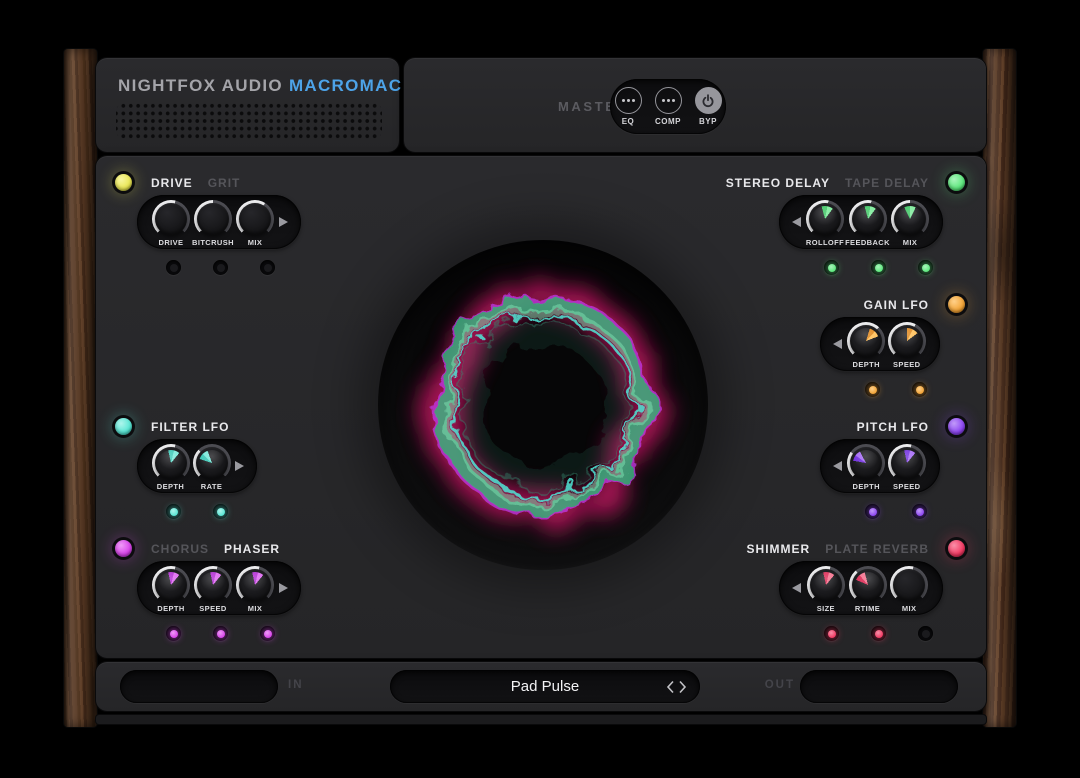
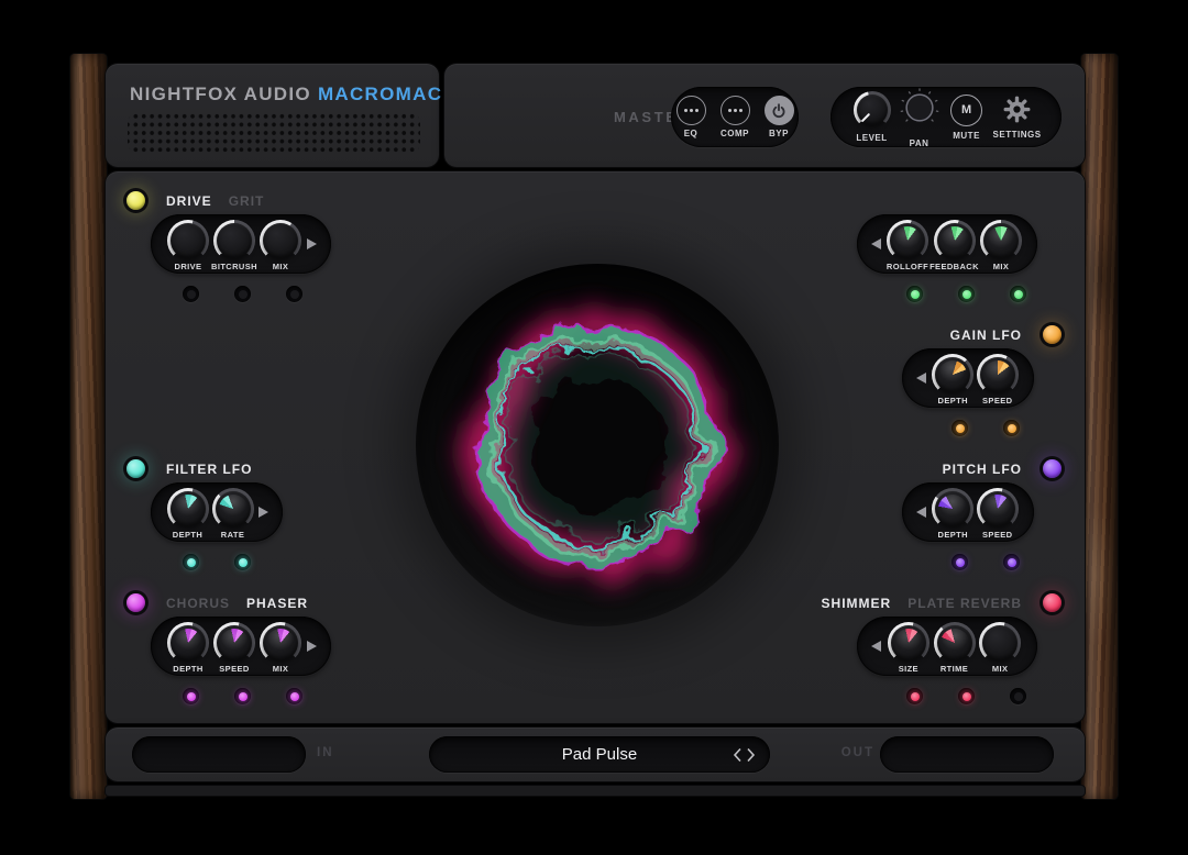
  NIGHTFOX AUDIO MACROMAC
  EQ
  COMP
  BYP
+ LEVEL
+ PAN
+ M
+ MUTE
+ SETTINGS
  DRIVE
  GRIT
  DRIVE
  BITCRUSH
  MIX
  FILTER LFO
  DEPTH
  RATE
  CHORUS
  PHASER
  DEPTH
  SPEED
  MIX
- STEREO DELAY
- TAPE DELAY
  ROLLOFF
  FEEDBACK
  MIX
  GAIN LFO
  DEPTH
  SPEED
  PITCH LFO
  DEPTH
  SPEED
  SHIMMER
  PLATE REVERB
  SIZE
  RTIME
  MIX
  IN
  Pad Pulse
  OUT
